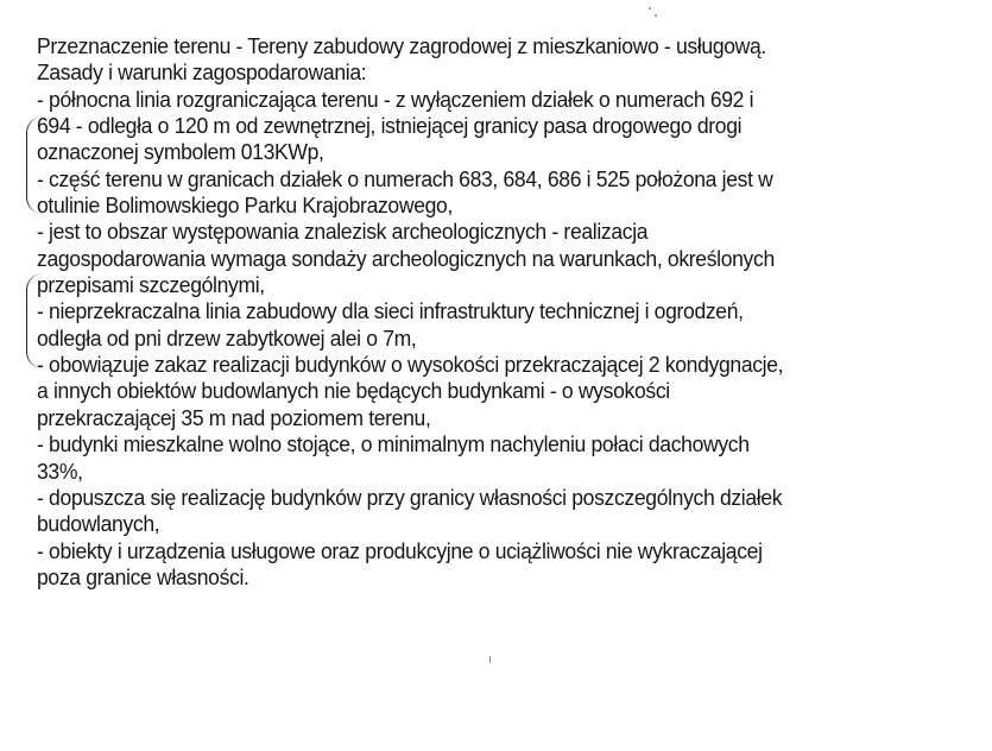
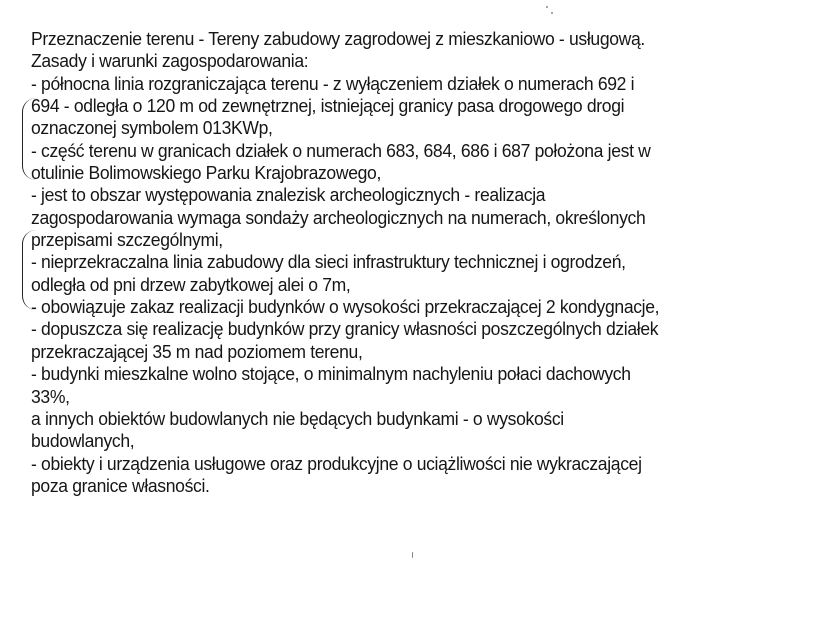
  Przeznaczenie terenu - Tereny zabudowy zagrodowej z mieszkaniowo - usługową.
  Zasady i warunki zagospodarowania:
  - północna linia rozgraniczająca terenu - z wyłączeniem działek o numerach 692 i
  694 - odległa o 120 m od zewnętrznej, istniejącej granicy pasa drogowego drogi
  oznaczonej symbolem 013KWp,
- - część terenu w granicach działek o numerach 683, 684, 686 i 525 położona jest w
+ - część terenu w granicach działek o numerach 683, 684, 686 i 687 położona jest w
  otulinie Bolimowskiego Parku Krajobrazowego,
  - jest to obszar występowania znalezisk archeologicznych - realizacja
- zagospodarowania wymaga sondaży archeologicznych na warunkach, określonych
+ zagospodarowania wymaga sondaży archeologicznych na numerach, określonych
  przepisami szczególnymi,
  - nieprzekraczalna linia zabudowy dla sieci infrastruktury technicznej i ogrodzeń,
  odległa od pni drzew zabytkowej alei o 7m,
  - obowiązuje zakaz realizacji budynków o wysokości przekraczającej 2 kondygnacje,
- a innych obiektów budowlanych nie będących budynkami - o wysokości
+ - dopuszcza się realizację budynków przy granicy własności poszczególnych działek
  przekraczającej 35 m nad poziomem terenu,
  - budynki mieszkalne wolno stojące, o minimalnym nachyleniu połaci dachowych
  33%,
- - dopuszcza się realizację budynków przy granicy własności poszczególnych działek
+ a innych obiektów budowlanych nie będących budynkami - o wysokości
  budowlanych,
  - obiekty i urządzenia usługowe oraz produkcyjne o uciążliwości nie wykraczającej
  poza granice własności.
